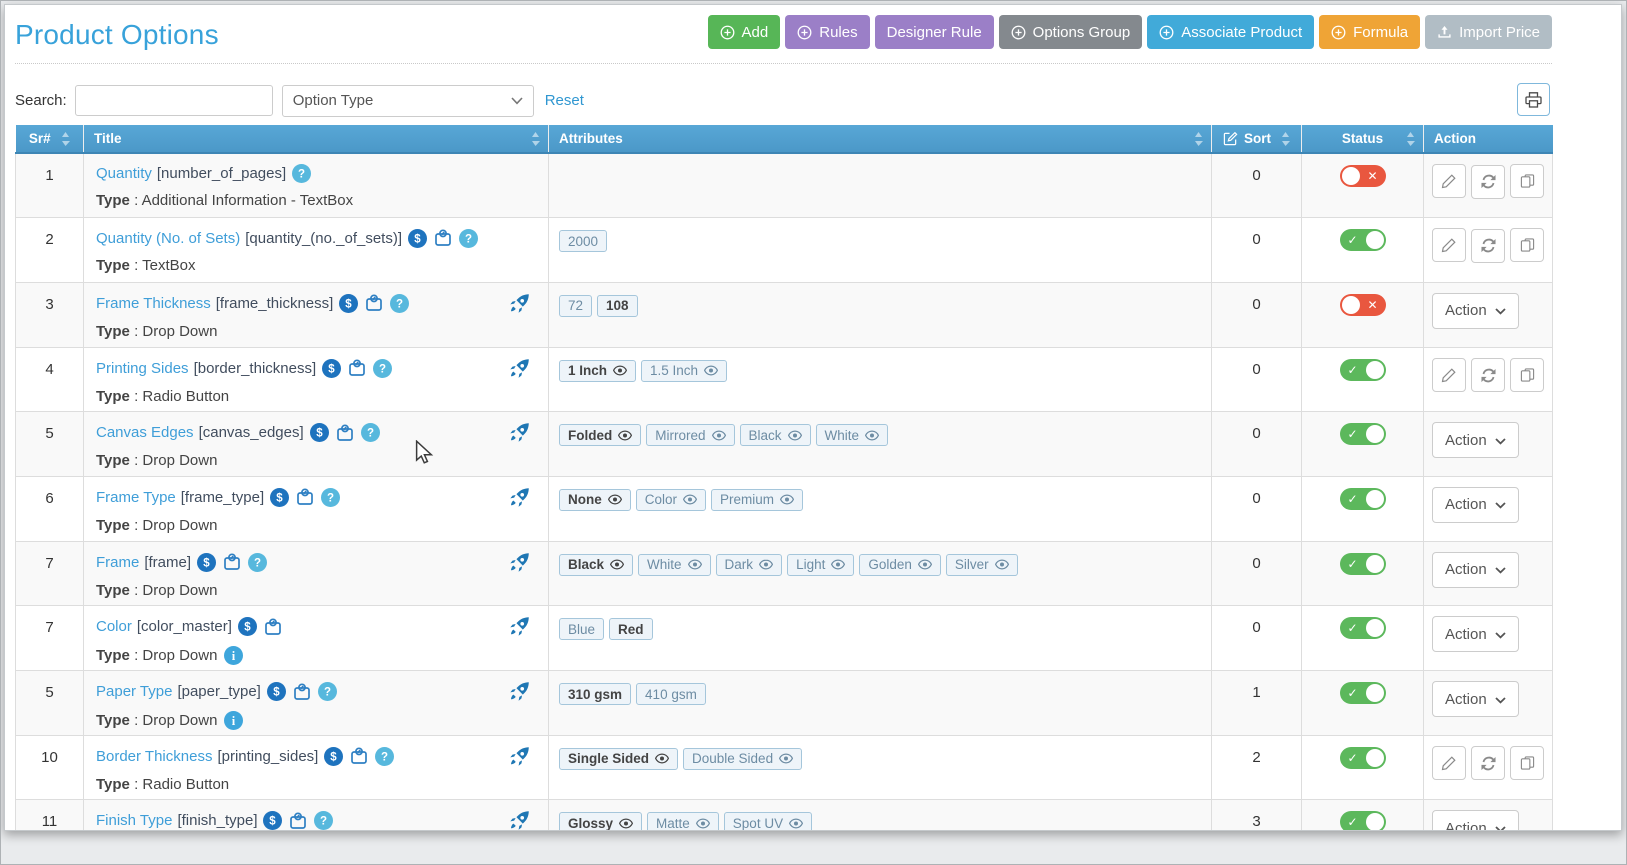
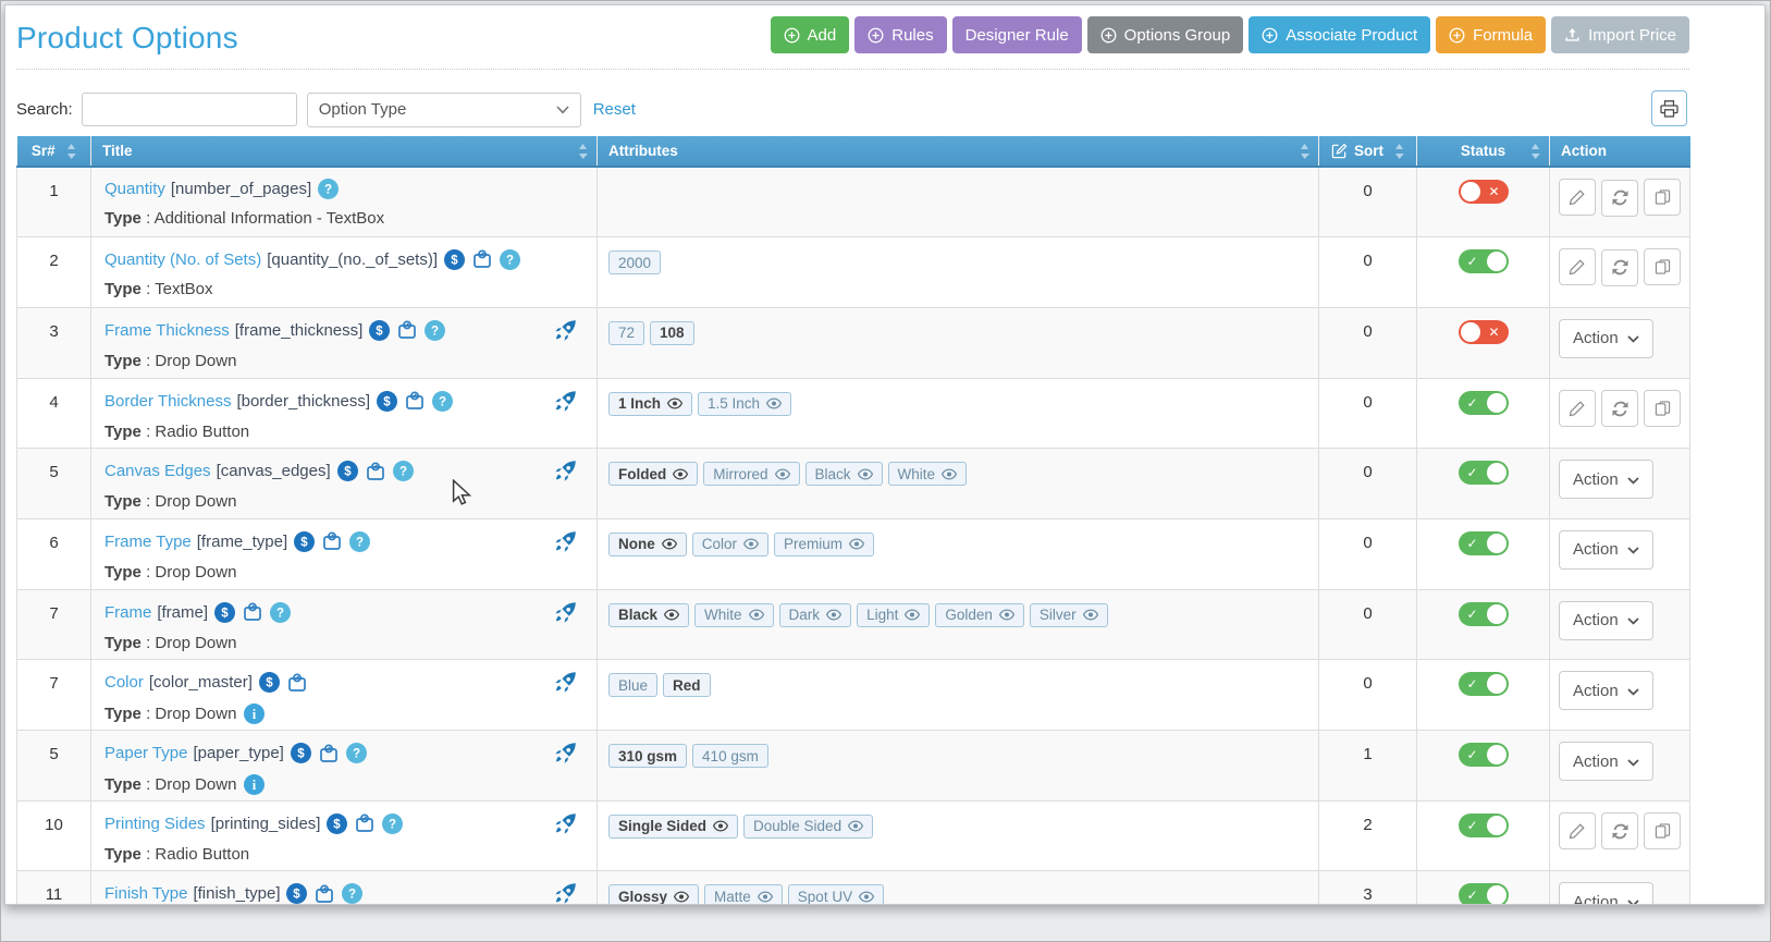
  Product Options
  Add
  Rules
  Designer Rule
  Options Group
  Associate Product
  Formula
  Import Price
  Search:
  Option Type
  Reset
  Sr#	Title	Attributes	Sort	Status	Action
  1	Quantity [number_of_pages] ? Type : Additional Information - TextBox		0	✕
  2	Quantity (No. of Sets) [quantity_(no._of_sets)] $ ? Type : TextBox	2000	0	✓
  3	Frame Thickness [frame_thickness] $ ? Type : Drop Down	72 108	0	✕	Action
- 4	Printing Sides [border_thickness] $ ? Type : Radio Button	1 Inch 1.5 Inch	0	✓
+ 4	Border Thickness [border_thickness] $ ? Type : Radio Button	1 Inch 1.5 Inch	0	✓
  5	Canvas Edges [canvas_edges] $ ? Type : Drop Down	Folded Mirrored Black White	0	✓	Action
  6	Frame Type [frame_type] $ ? Type : Drop Down	None Color Premium	0	✓	Action
  7	Frame [frame] $ ? Type : Drop Down	Black White Dark Light Golden Silver	0	✓	Action
  7	Color [color_master] $ Type : Drop Down i	Blue Red	0	✓	Action
  5	Paper Type [paper_type] $ ? Type : Drop Down i	310 gsm 410 gsm	1	✓	Action
- 10	Border Thickness [printing_sides] $ ? Type : Radio Button	Single Sided Double Sided	2	✓
+ 10	Printing Sides [printing_sides] $ ? Type : Radio Button	Single Sided Double Sided	2	✓
  11	Finish Type [finish_type] $ ?	Glossy Matte Spot UV	3	✓	Action
